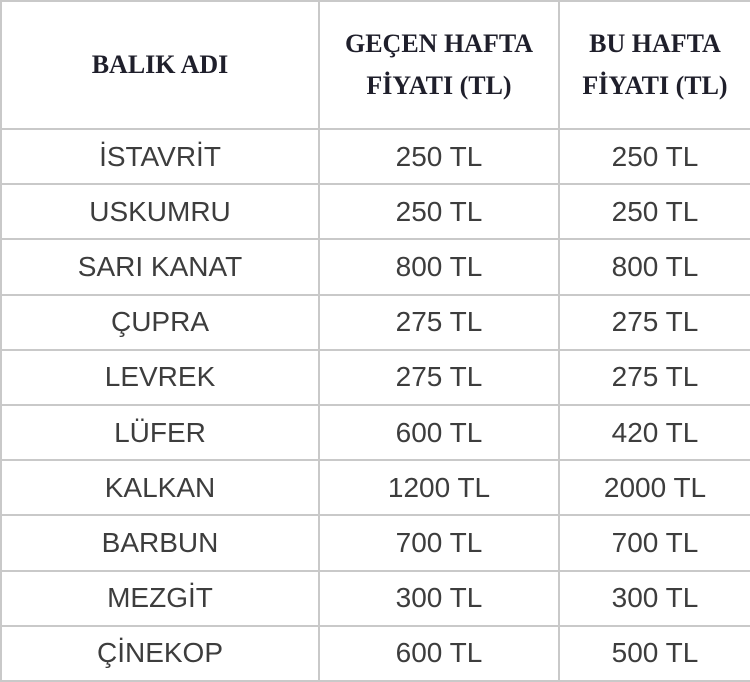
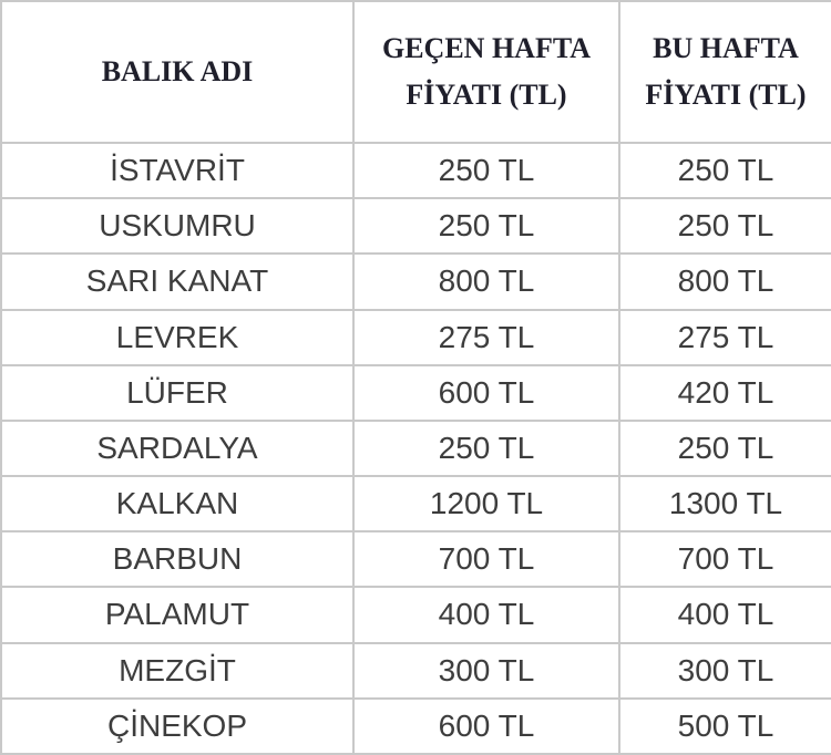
  BALIK ADI	GEÇEN HAFTA FİYATI (TL)	BU HAFTA FİYATI (TL)
  İSTAVRİT	250 TL	250 TL
  USKUMRU	250 TL	250 TL
  SARI KANAT	800 TL	800 TL
- ÇUPRA	275 TL	275 TL
  LEVREK	275 TL	275 TL
  LÜFER	600 TL	420 TL
+ SARDALYA	250 TL	250 TL
- KALKAN	1200 TL	2000 TL
+ KALKAN	1200 TL	1300 TL
  BARBUN	700 TL	700 TL
+ PALAMUT	400 TL	400 TL
  MEZGİT	300 TL	300 TL
  ÇİNEKOP	600 TL	500 TL
